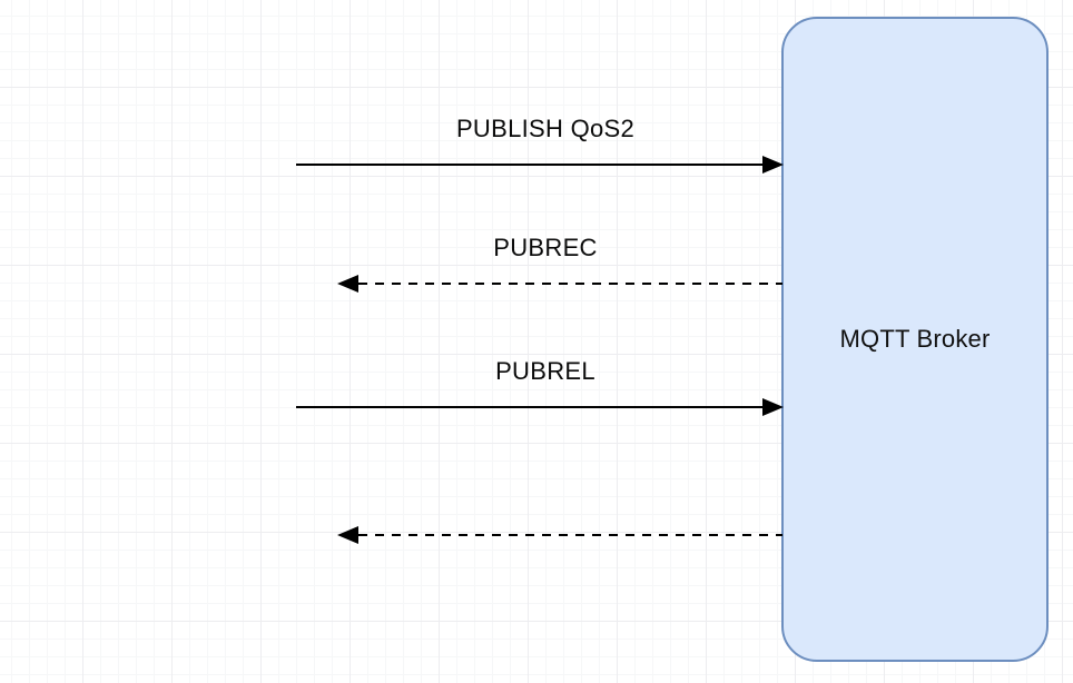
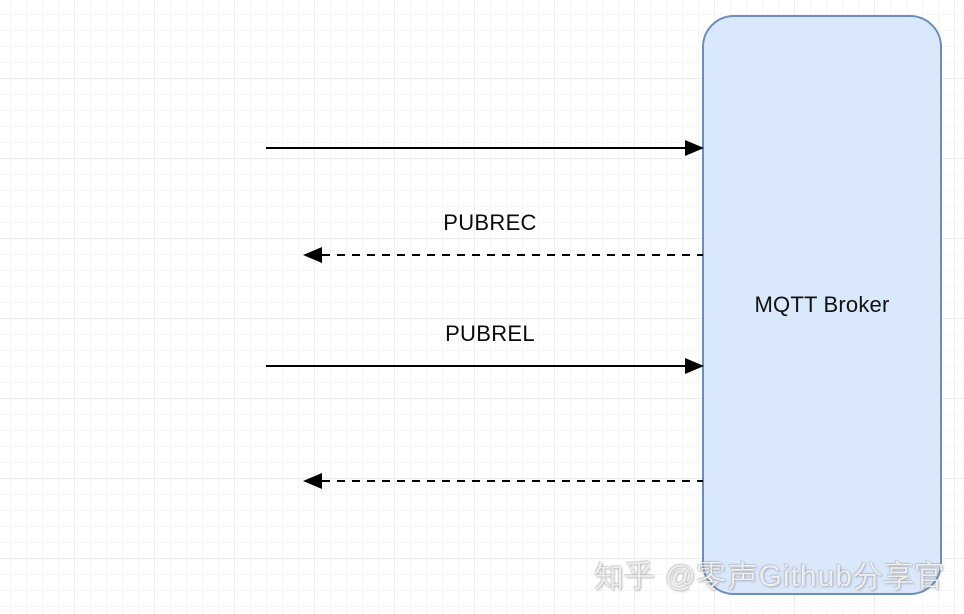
  MQTT Broker
- PUBLISH QoS2
  PUBREC
  PUBREL
+ 知乎 @零声Github分享官
